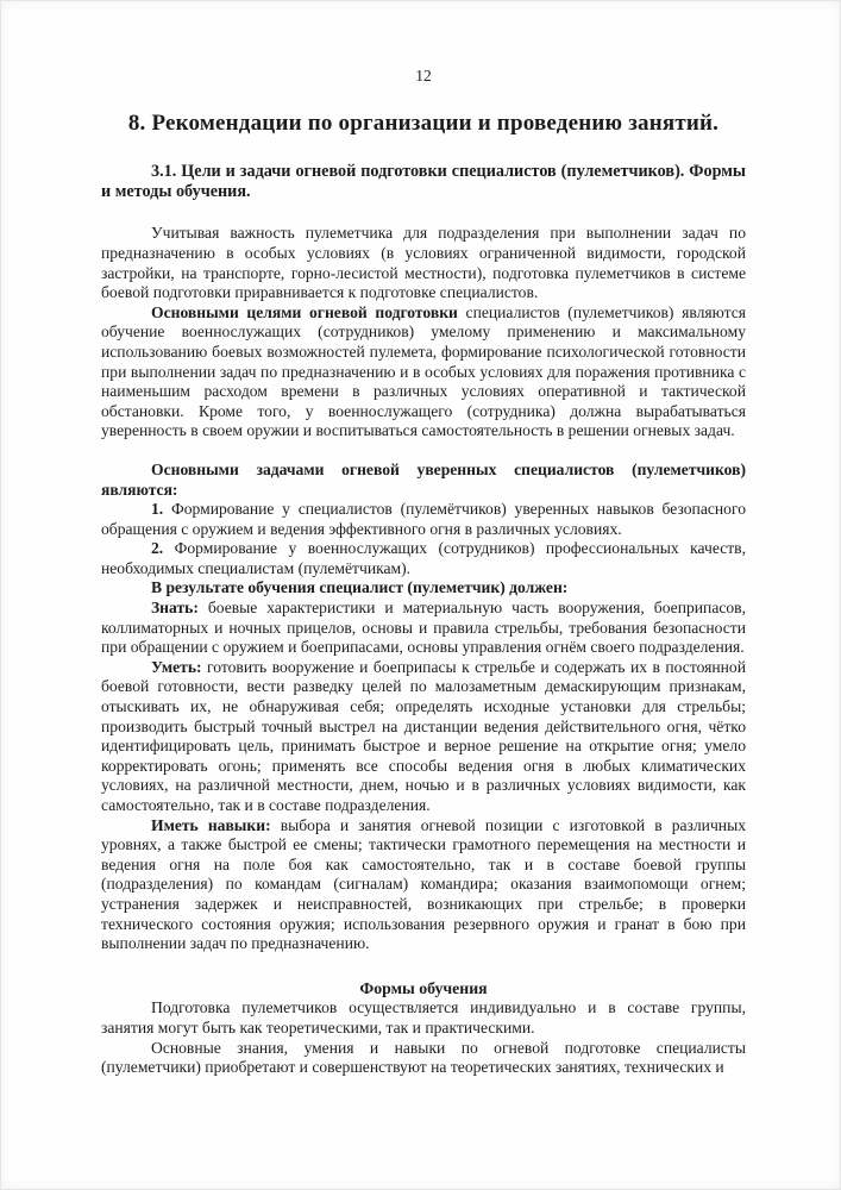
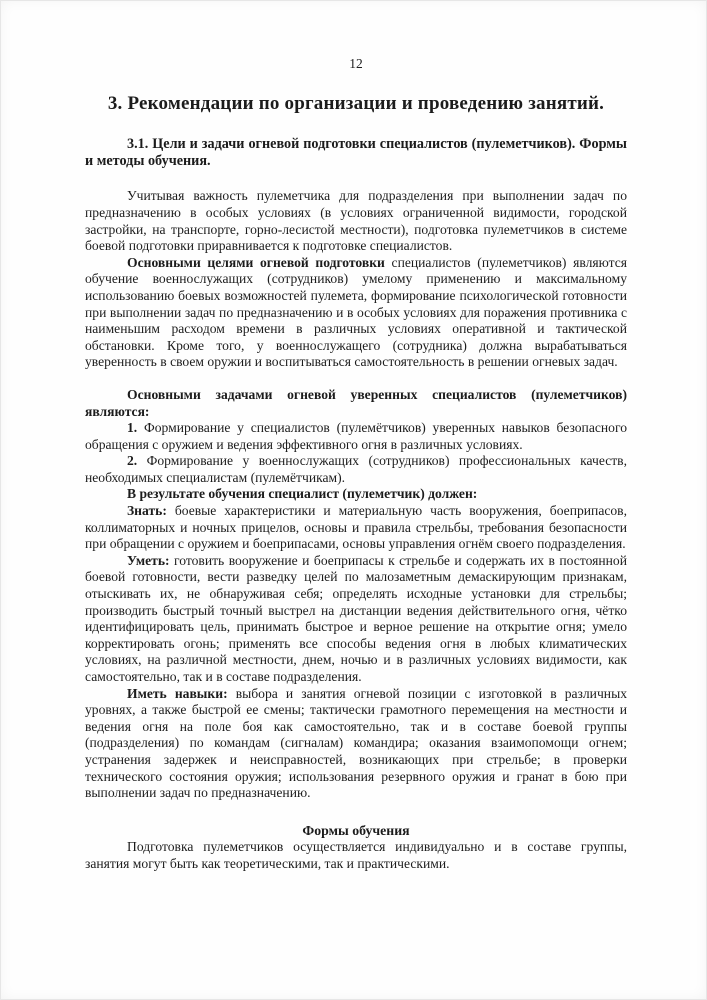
  12
- 8. Рекомендации по организации и проведению занятий.
+ 3. Рекомендации по организации и проведению занятий.
  3.1. Цели и задачи огневой подготовки специалистов (пулеметчиков). Формы и методы обучения.
  Учитывая важность пулеметчика для подразделения при выполнении задач по предназначению в особых условиях (в условиях ограниченной видимости, городской застройки, на транспорте, горно-лесистой местности), подготовка пулеметчиков в системе боевой подготовки приравнивается к подготовке специалистов.
  Основными целями огневой подготовки специалистов (пулеметчиков) являются обучение военнослужащих (сотрудников) умелому применению и максимальному использованию боевых возможностей пулемета, формирование психологической готовности при выполнении задач по предназначению и в особых условиях для поражения противника с наименьшим расходом времени в различных условиях оперативной и тактической обстановки. Кроме того, у военнослужащего (сотрудника) должна вырабатываться уверенность в своем оружии и воспитываться самостоятельность в решении огневых задач.
  Основными задачами огневой уверенных специалистов (пулеметчиков) являются:
  1. Формирование у специалистов (пулемётчиков) уверенных навыков безопасного обращения с оружием и ведения эффективного огня в различных условиях.
  2. Формирование у военнослужащих (сотрудников) профессиональных качеств, необходимых специалистам (пулемётчикам).
  В результате обучения специалист (пулеметчик) должен:
  Знать: боевые характеристики и материальную часть вооружения, боеприпасов, коллиматорных и ночных прицелов, основы и правила стрельбы, требования безопасности при обращении с оружием и боеприпасами, основы управления огнём своего подразделения.
  Уметь: готовить вооружение и боеприпасы к стрельбе и содержать их в постоянной боевой готовности, вести разведку целей по малозаметным демаскирующим признакам, отыскивать их, не обнаруживая себя; определять исходные установки для стрельбы; производить быстрый точный выстрел на дистанции ведения действительного огня, чётко идентифицировать цель, принимать быстрое и верное решение на открытие огня; умело корректировать огонь; применять все способы ведения огня в любых климатических условиях, на различной местности, днем, ночью и в различных условиях видимости, как самостоятельно, так и в составе подразделения.
  Иметь навыки: выбора и занятия огневой позиции с изготовкой в различных уровнях, а также быстрой ее смены; тактически грамотного перемещения на местности и ведения огня на поле боя как самостоятельно, так и в составе боевой группы (подразделения) по командам (сигналам) командира; оказания взаимопомощи огнем; устранения задержек и неисправностей, возникающих при стрельбе; в проверки технического состояния оружия; использования резервного оружия и гранат в бою при выполнении задач по предназначению.
  Формы обучения
  Подготовка пулеметчиков осуществляется индивидуально и в составе группы, занятия могут быть как теоретическими, так и практическими.
- Основные знания, умения и навыки по огневой подготовке специалисты (пулеметчики) приобретают и совершенствуют на теоретических занятиях, технических и
